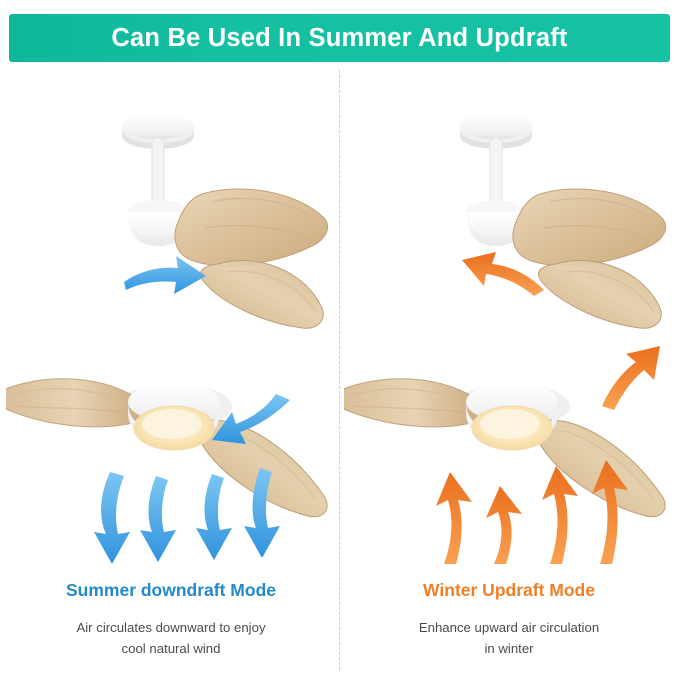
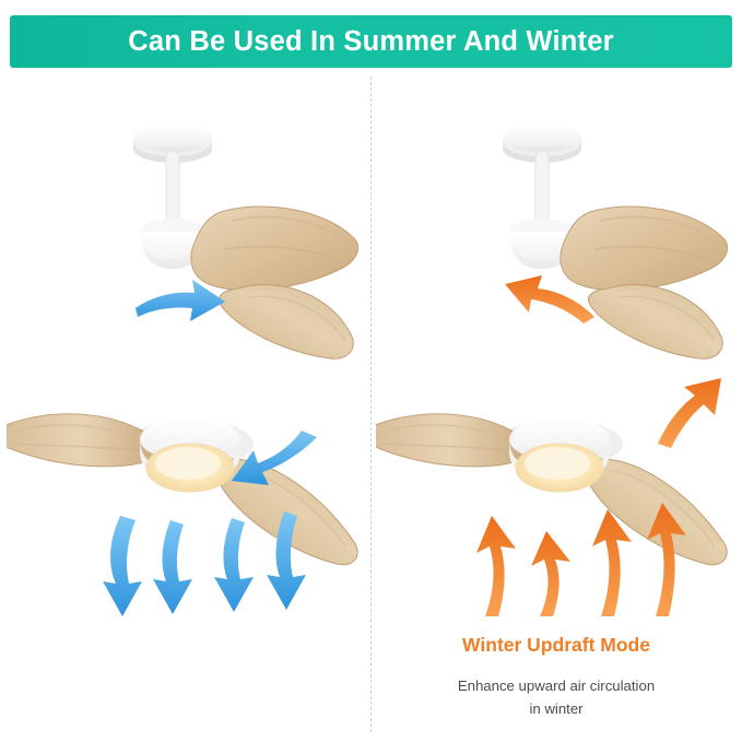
- Can Be Used In Summer And Updraft
+ Can Be Used In Summer And Winter
- Summer downdraft Mode
- Air circulates downward to enjoy
- cool natural wind
  Winter Updraft Mode
  Enhance upward air circulation
  in winter
